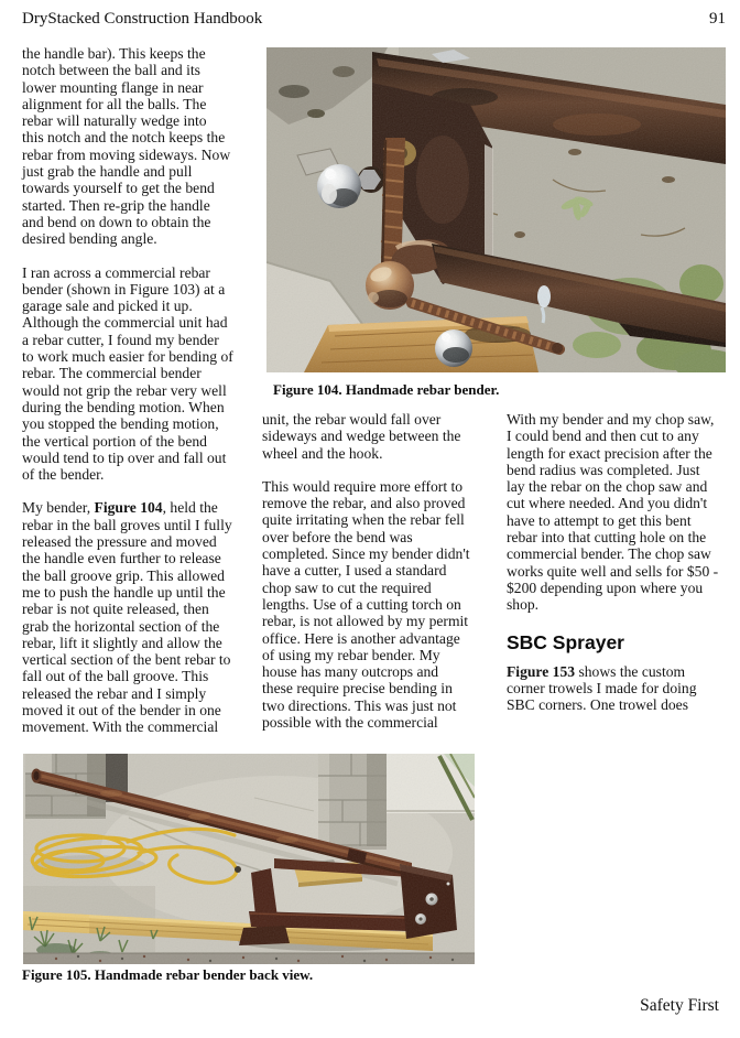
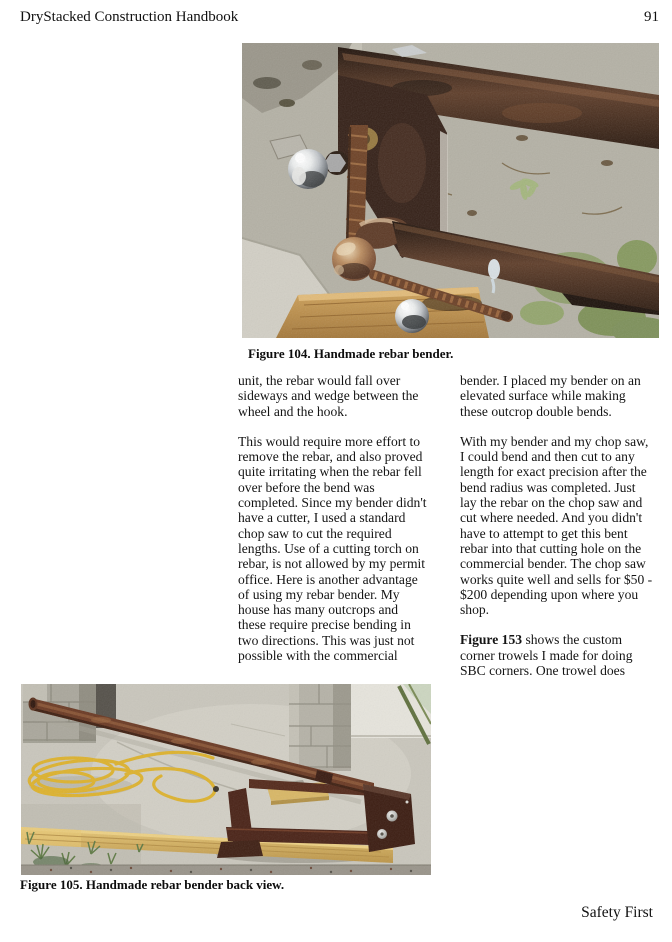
  DryStacked Construction Handbook
  91
- the handle bar). This keeps the
- notch between the ball and its
- lower mounting flange in near
- alignment for all the balls. The
- rebar will naturally wedge into
- this notch and the notch keeps the
- rebar from moving sideways. Now
- just grab the handle and pull
- towards yourself to get the bend
- started. Then re-grip the handle
- and bend on down to obtain the
- desired bending angle.
- I ran across a commercial rebar
- bender (shown in Figure 103) at a
- garage sale and picked it up.
- Although the commercial unit had
- a rebar cutter, I found my bender
- to work much easier for bending of
- rebar. The commercial bender
- would not grip the rebar very well
- during the bending motion. When
- you stopped the bending motion,
- the vertical portion of the bend
- would tend to tip over and fall out
- of the bender.
- My bender, Figure 104, held the
- rebar in the ball groves until I fully
- released the pressure and moved
- the handle even further to release
- the ball groove grip. This allowed
- me to push the handle up until the
- rebar is not quite released, then
- grab the horizontal section of the
- rebar, lift it slightly and allow the
- vertical section of the bent rebar to
- fall out of the ball groove. This
- released the rebar and I simply
- moved it out of the bender in one
- movement. With the commercial
  Figure 104. Handmade rebar bender.
  unit, the rebar would fall over
  sideways and wedge between the
  wheel and the hook.
  This would require more effort to
  remove the rebar, and also proved
  quite irritating when the rebar fell
  over before the bend was
  completed. Since my bender didn't
  have a cutter, I used a standard
  chop saw to cut the required
  lengths. Use of a cutting torch on
  rebar, is not allowed by my permit
  office. Here is another advantage
  of using my rebar bender. My
  house has many outcrops and
  these require precise bending in
  two directions. This was just not
  possible with the commercial
+ bender. I placed my bender on an
+ elevated surface while making
+ these outcrop double bends.
  With my bender and my chop saw,
  I could bend and then cut to any
  length for exact precision after the
  bend radius was completed. Just
  lay the rebar on the chop saw and
  cut where needed. And you didn't
  have to attempt to get this bent
  rebar into that cutting hole on the
  commercial bender. The chop saw
  works quite well and sells for $50 -
  $200 depending upon where you
  shop.
- SBC Sprayer
  Figure 153 shows the custom
  corner trowels I made for doing
  SBC corners. One trowel does
  Figure 105. Handmade rebar bender back view.
  Safety First
